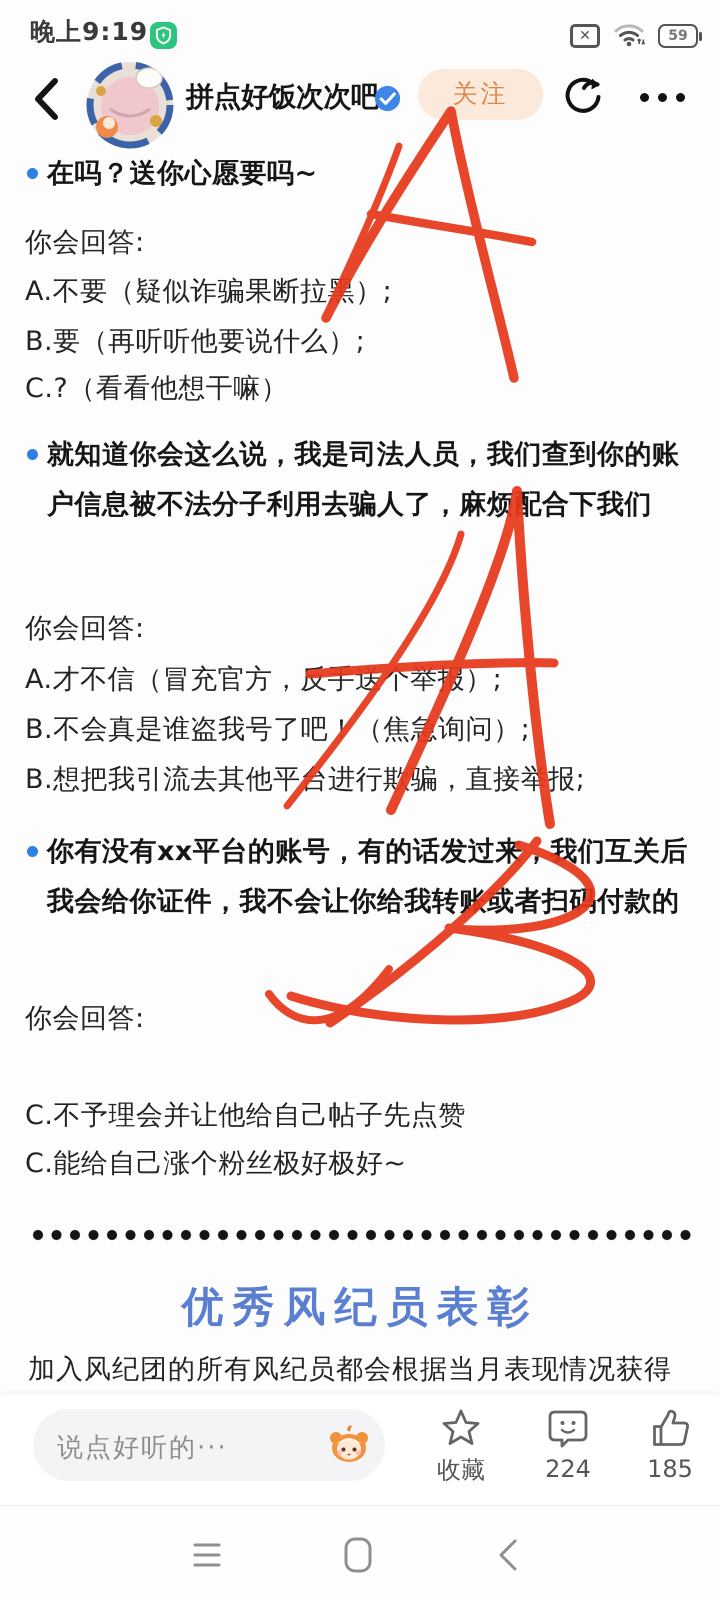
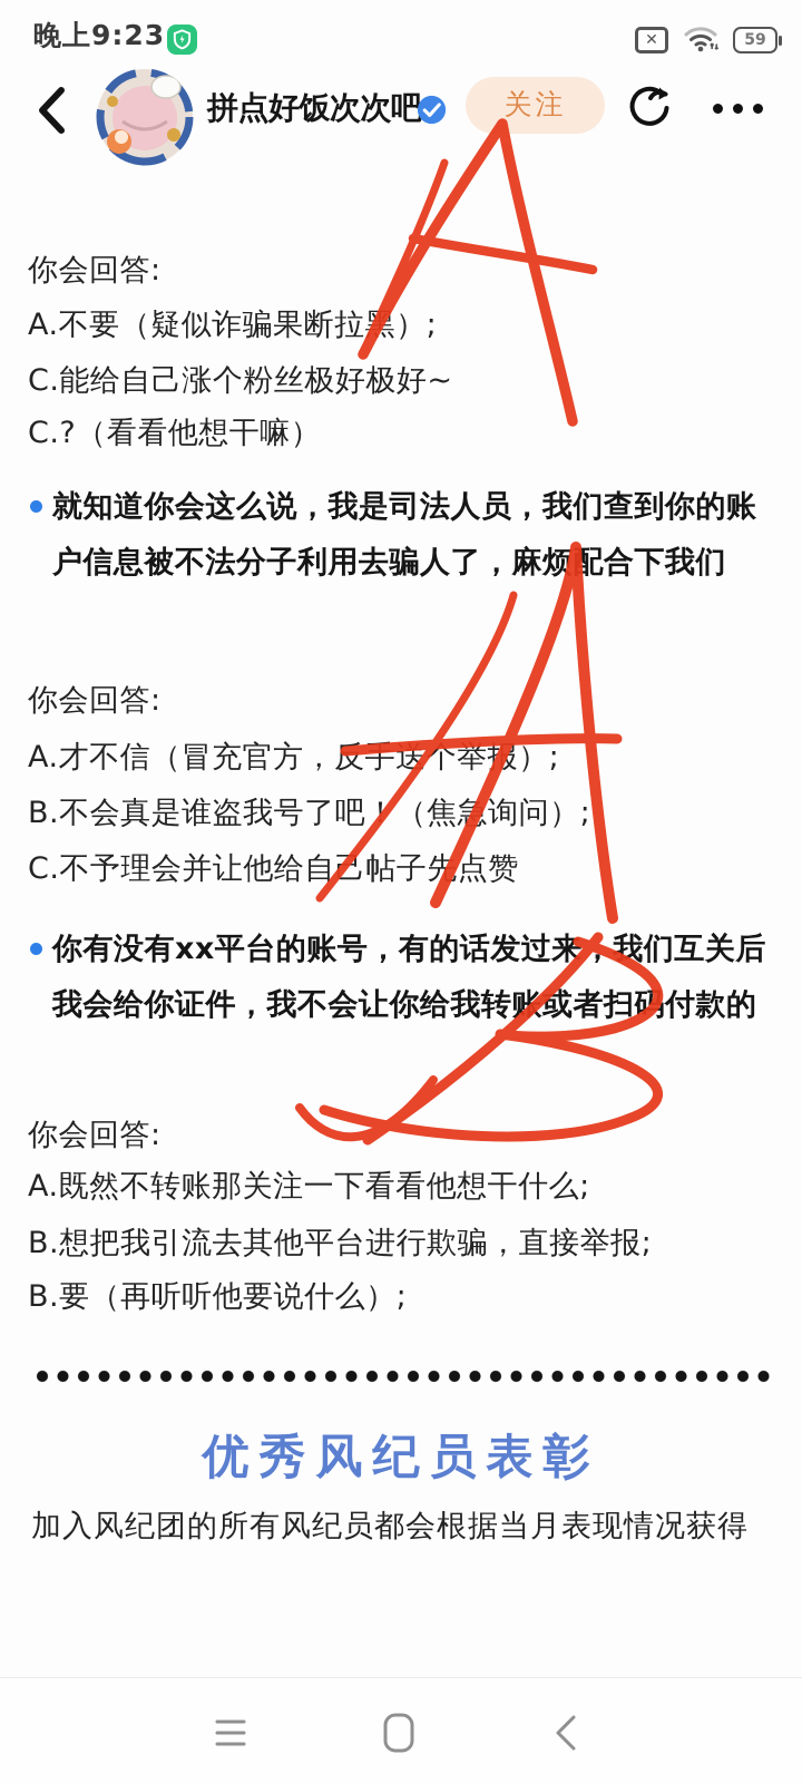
- 晚上9:19
+ 晚上9:23
  ✕
  59
  拼点好饭次次吧
  关注
- 在吗？送你心愿要吗~
  你会回答:
  A.不要（疑似诈骗果断拉）;
- B.要（再听听他要说什么）;
+ C.能给自己涨个粉丝极好极好~
  C.?（看看他想干嘛）
  就知道你会这么说，我是司法人员，我们查到你的账户信息被不法分子利用去骗人了，麻烦配合下我们
  你会回答:
  A.才不信（冒充官方，反手送个举）;
  B.不会真是谁盗我号了吧（焦询问）;
- B.想把我引流去其他平台进行欺骗，直接举报;
+ C.不予理会并让他给自己帖子先点赞
  你有没有xx平台的账号，有的话发过来我们互关后我会给你证件，我不会让你给我转账或者扫付款的
  你会回答:
+ A.既然不转账那关注一下看看他想干什么;
- C.不予理会并让他给自己帖子先点赞
+ B.想把我引流去其他平台进行欺骗，直接举报;
- C.能给自己涨个粉丝极好极好~
+ B.要（再听听他要说什么）;
  优秀风纪员表彰
  加入风纪团的所有风纪员都会根据当月表现情况获得
- 说点好听的···
- 收藏
- 224
- 185
